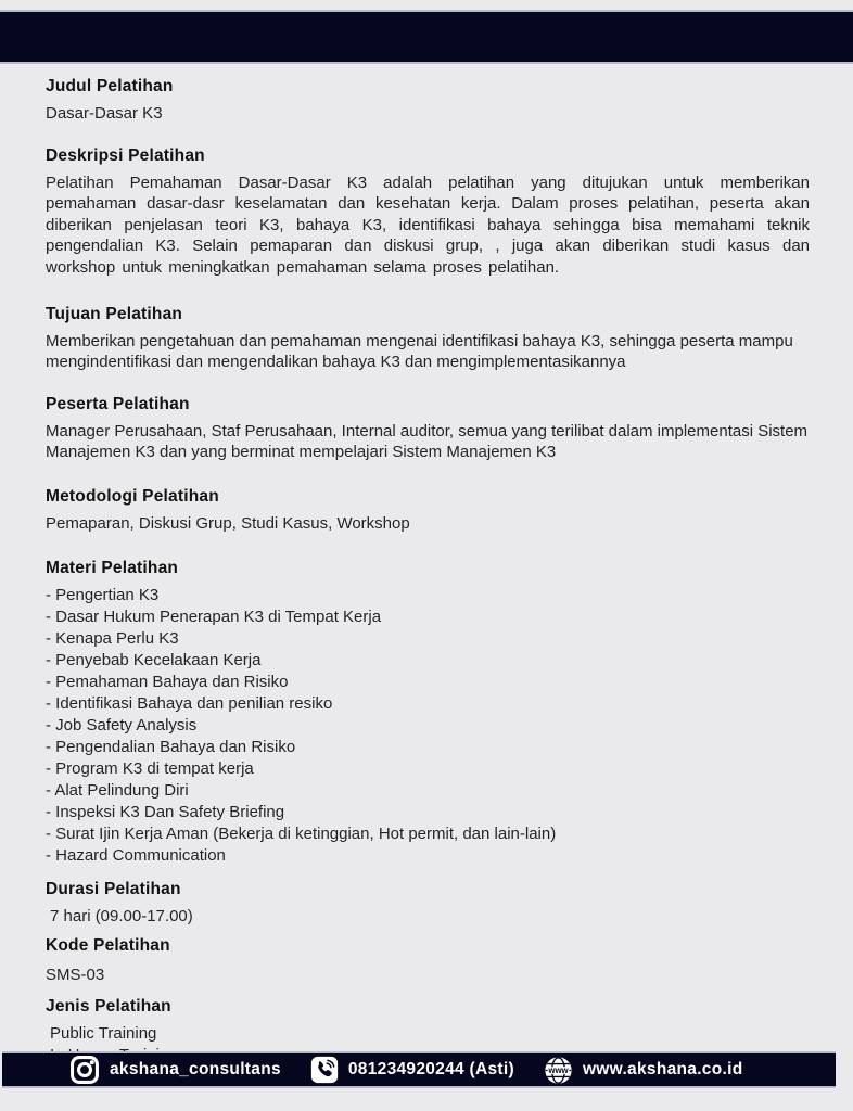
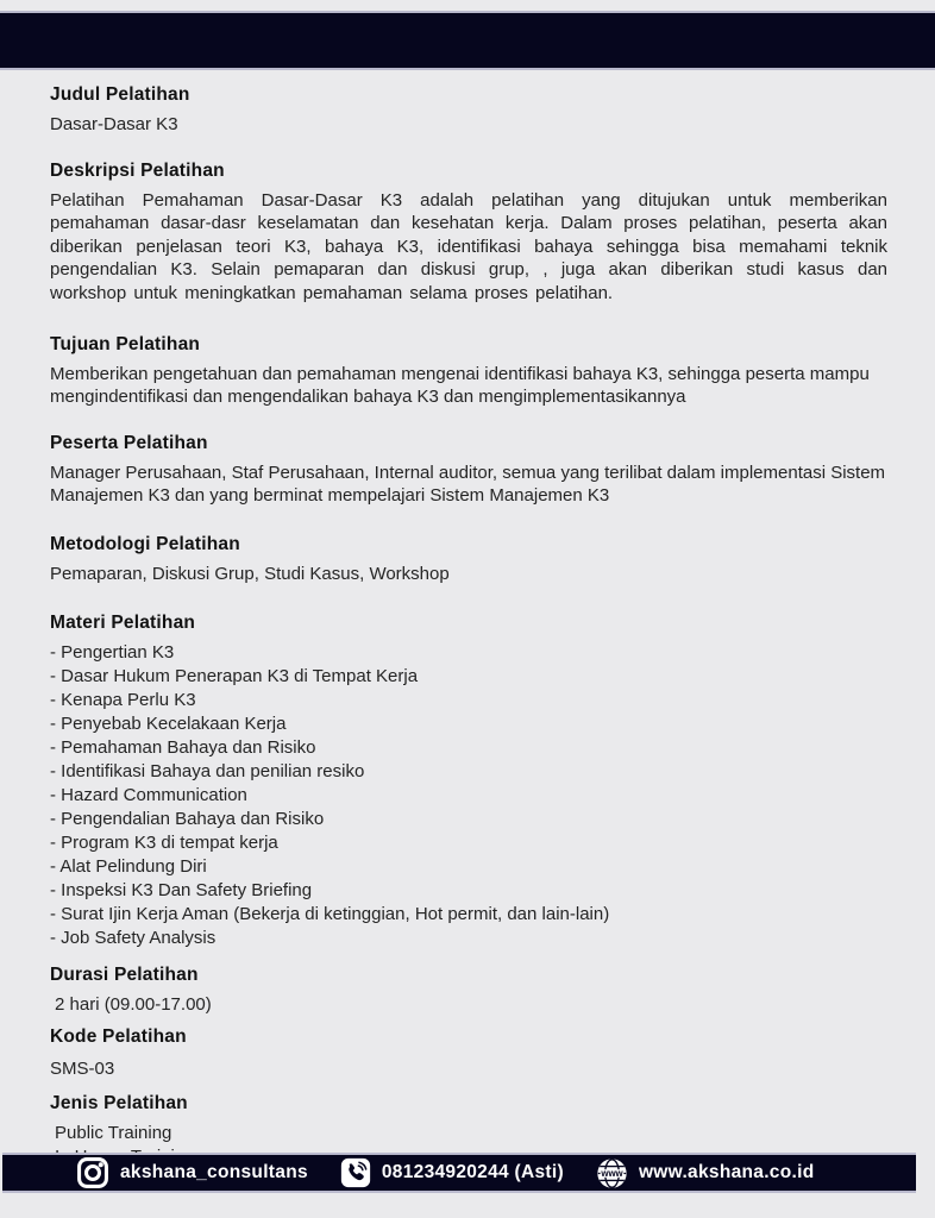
  Judul Pelatihan
  Dasar-Dasar K3
  Deskripsi Pelatihan
  Pelatihan Pemahaman Dasar-Dasar K3 adalah pelatihan yang ditujukan untuk memberikan pemahaman dasar-dasr keselamatan dan kesehatan kerja. Dalam proses pelatihan, peserta akan diberikan penjelasan teori K3, bahaya K3, identifikasi bahaya sehingga bisa memahami teknik pengendalian K3. Selain pemaparan dan diskusi grup, , juga akan diberikan studi kasus dan workshop untuk meningkatkan pemahaman selama proses pelatihan.
  Tujuan Pelatihan
  Memberikan pengetahuan dan pemahaman mengenai identifikasi bahaya K3, sehingga peserta mampu mengindentifikasi dan mengendalikan bahaya K3 dan mengimplementasikannya
  Peserta Pelatihan
  Manager Perusahaan, Staf Perusahaan, Internal auditor, semua yang terilibat dalam implementasi Sistem Manajemen K3 dan yang berminat mempelajari Sistem Manajemen K3
  Metodologi Pelatihan
  Pemaparan, Diskusi Grup, Studi Kasus, Workshop
  Materi Pelatihan
  - Pengertian K3
  - Dasar Hukum Penerapan K3 di Tempat Kerja
  - Kenapa Perlu K3
  - Penyebab Kecelakaan Kerja
  - Pemahaman Bahaya dan Risiko
  - Identifikasi Bahaya dan penilian resiko
- - Job Safety Analysis
+ - Hazard Communication
  - Pengendalian Bahaya dan Risiko
  - Program K3 di tempat kerja
  - Alat Pelindung Diri
  - Inspeksi K3 Dan Safety Briefing
  - Surat Ijin Kerja Aman (Bekerja di ketinggian, Hot permit, dan lain-lain)
- - Hazard Communication
+ - Job Safety Analysis
  Durasi Pelatihan
- 7 hari (09.00-17.00)
+ 2 hari (09.00-17.00)
  Kode Pelatihan
  SMS-03
  Jenis Pelatihan
  Public Training
  akshana_consultans
  081234920244 (Asti)
  www
  www.akshana.co.id
